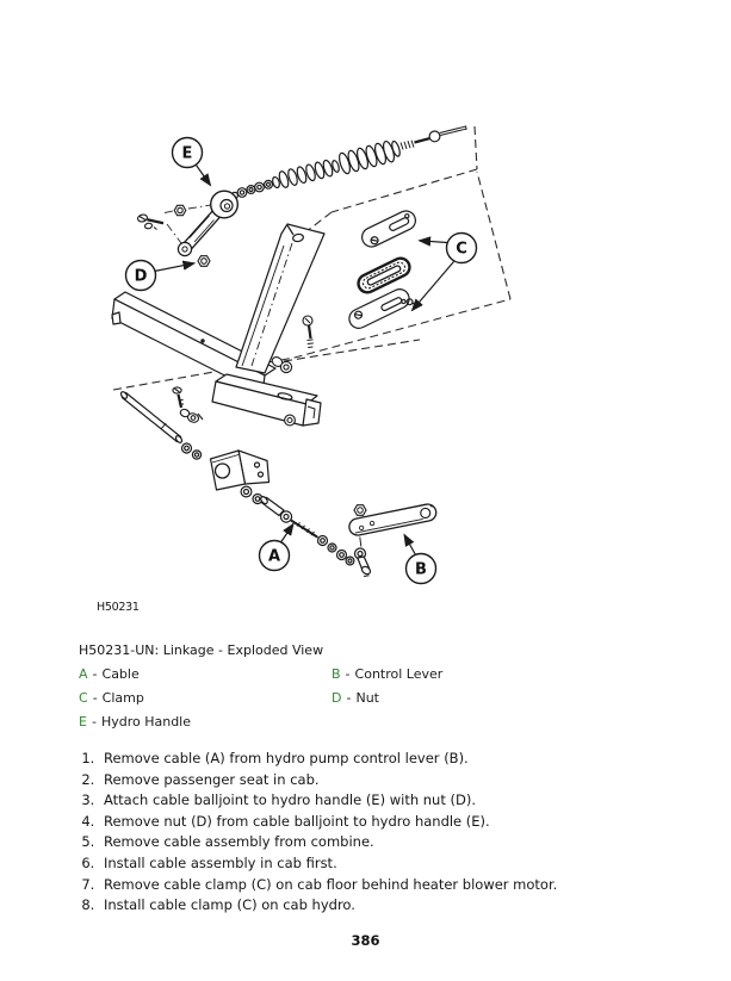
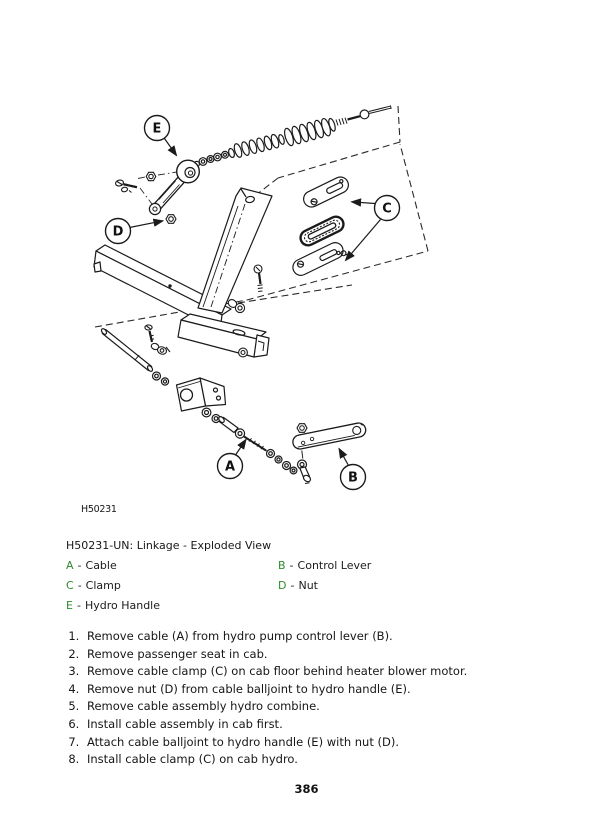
  E
  D
  C
  A
  B
  H50231
  H50231-UN: Linkage - Exploded View
  A - Cable
  B - Control Lever
  C - Clamp
  D - Nut
  E - Hydro Handle
  Remove cable (A) from hydro pump control lever (B).
  Remove passenger seat in cab.
- Attach cable balljoint to hydro handle (E) with nut (D).
+ Remove cable clamp (C) on cab floor behind heater blower motor.
  Remove nut (D) from cable balljoint to hydro handle (E).
- Remove cable assembly from combine.
+ Remove cable assembly hydro combine.
  Install cable assembly in cab first.
- Remove cable clamp (C) on cab floor behind heater blower motor.
+ Attach cable balljoint to hydro handle (E) with nut (D).
  Install cable clamp (C) on cab hydro.
  386
